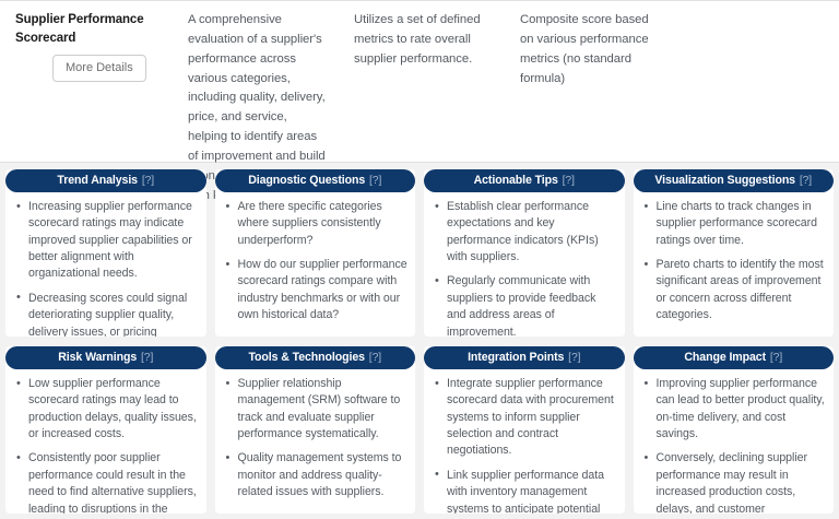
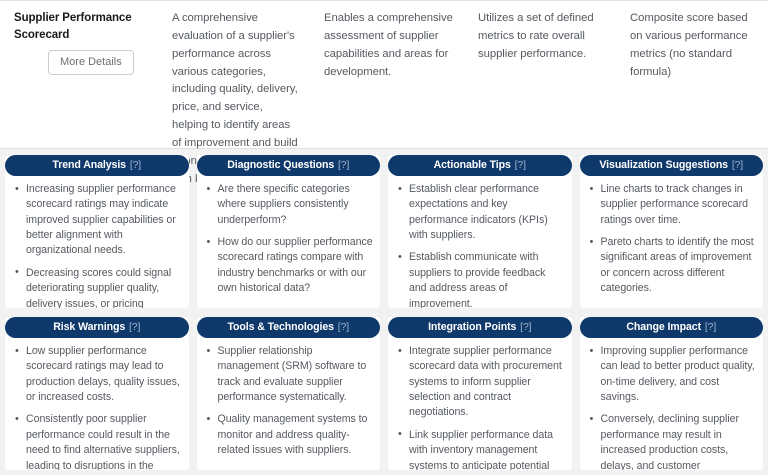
  Supplier Performance Scorecard
  More Details
  A comprehensive evaluation of a supplier's performance across various categories, including quality, delivery, price, and service, helping to identify areas of improvement and build n h
+ Enables a comprehensive assessment of supplier capabilities and areas for development.
  Utilizes a set of defined metrics to rate overall supplier performance.
  Composite score based on various performance metrics (no standard formula)
  Trend Analysis [?]
  Increasing supplier performance scorecard ratings may indicate improved supplier capabilities or better alignment with organizational needs.
  Decreasing scores could signal deteriorating supplier quality, delivery issues, or pricing
  Diagnostic Questions [?]
  Are there specific categories where suppliers consistently underperform?
  How do our supplier performance scorecard ratings compare with industry benchmarks or with our own historical data?
  Actionable Tips [?]
  Establish clear performance expectations and key performance indicators (KPIs) with suppliers.
- Regularly communicate with suppliers to provide feedback and address areas of improvement.
+ Establish communicate with suppliers to provide feedback and address areas of improvement.
  Visualization Suggestions [?]
  Line charts to track changes in supplier performance scorecard ratings over time.
  Pareto charts to identify the most significant areas of improvement or concern across different categories.
  Risk Warnings [?]
  Low supplier performance scorecard ratings may lead to production delays, quality issues, or increased costs.
  Consistently poor supplier performance could result in the need to find alternative suppliers, leading to disruptions in the
  Tools & Technologies [?]
  Supplier relationship management (SRM) software to track and evaluate supplier performance systematically.
  Quality management systems to monitor and address quality-related issues with suppliers.
  Integration Points [?]
  Integrate supplier performance scorecard data with procurement systems to inform supplier selection and contract negotiations.
  Link supplier performance data with inventory management systems to anticipate potential
  Change Impact [?]
  Improving supplier performance can lead to better product quality, on-time delivery, and cost savings.
  Conversely, declining supplier performance may result in increased production costs, delays, and customer
